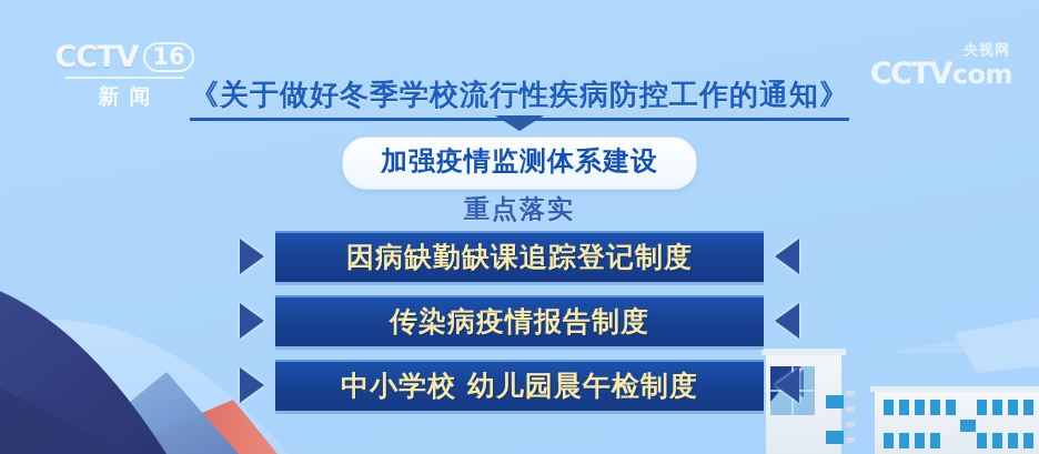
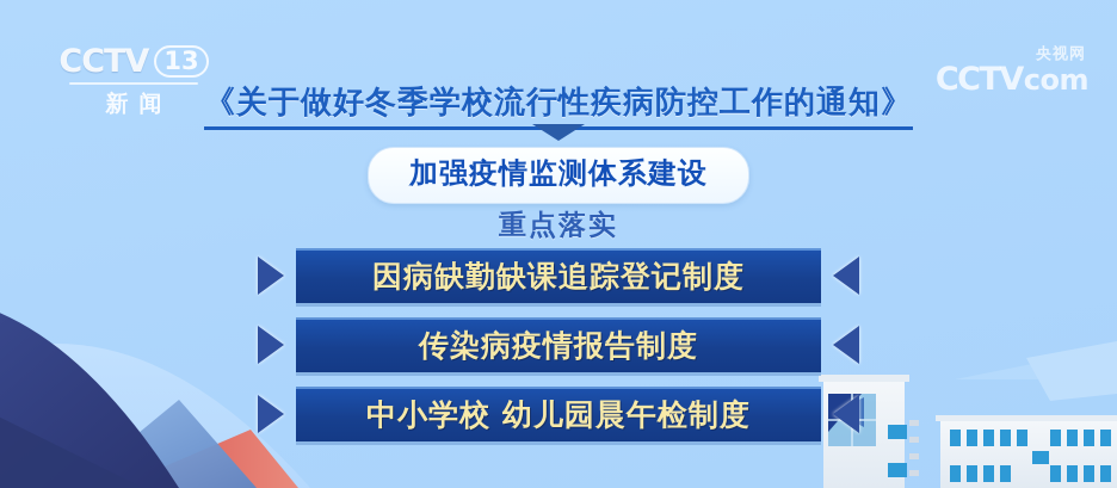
  CCTV
- 16
+ 13
  新闻
  央视网
  CCTV
  com
  《关于做好冬季学校流行性疾病防控工作的通知》
  加强疫情监测体系建设
  重点落实
  因病缺勤缺课追踪登记制度
  传染病疫情报告制度
  中小学校 幼儿园晨午检制度
